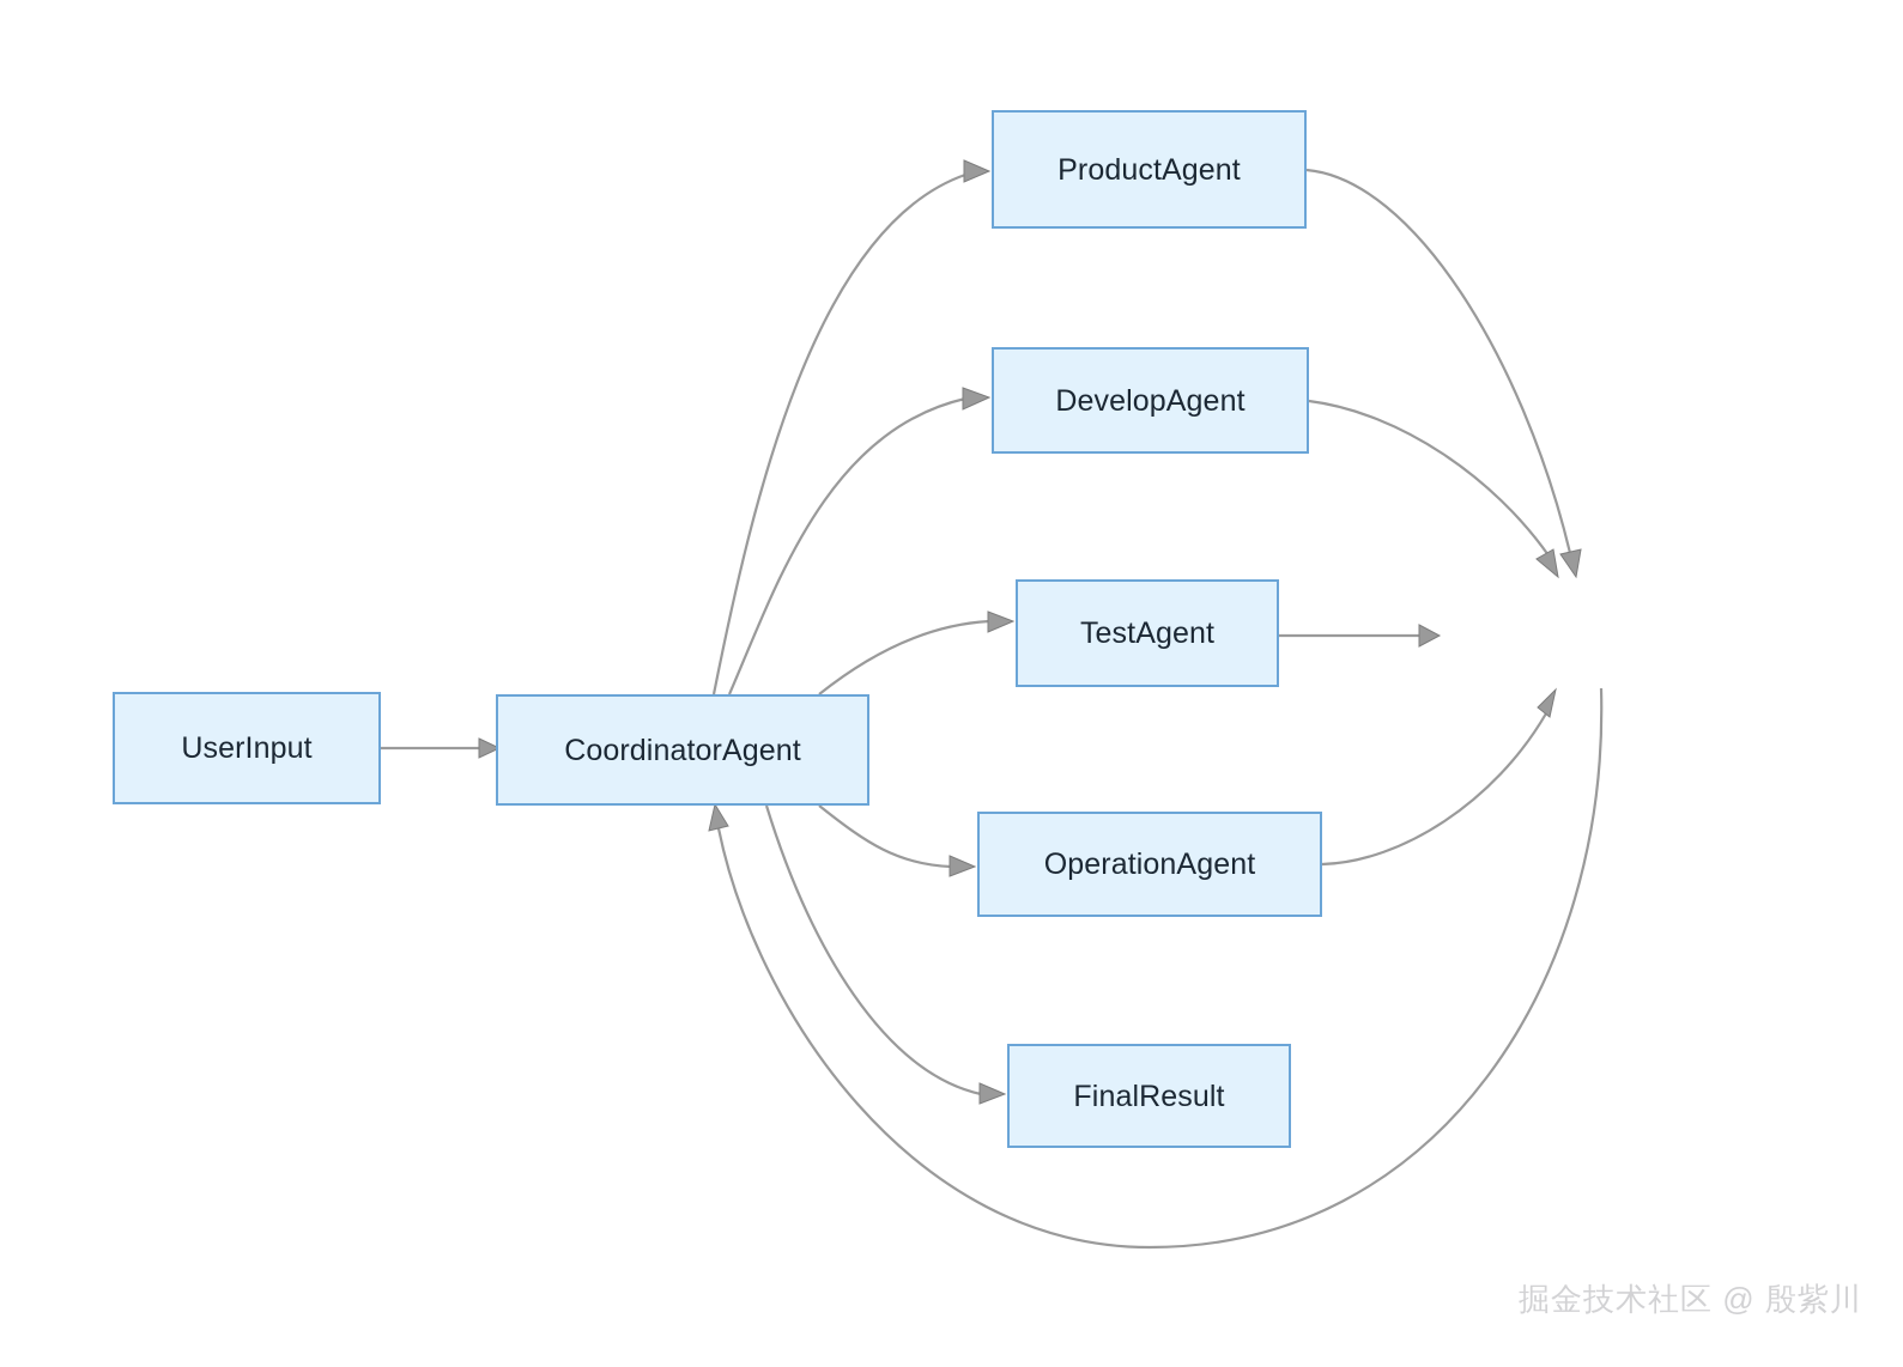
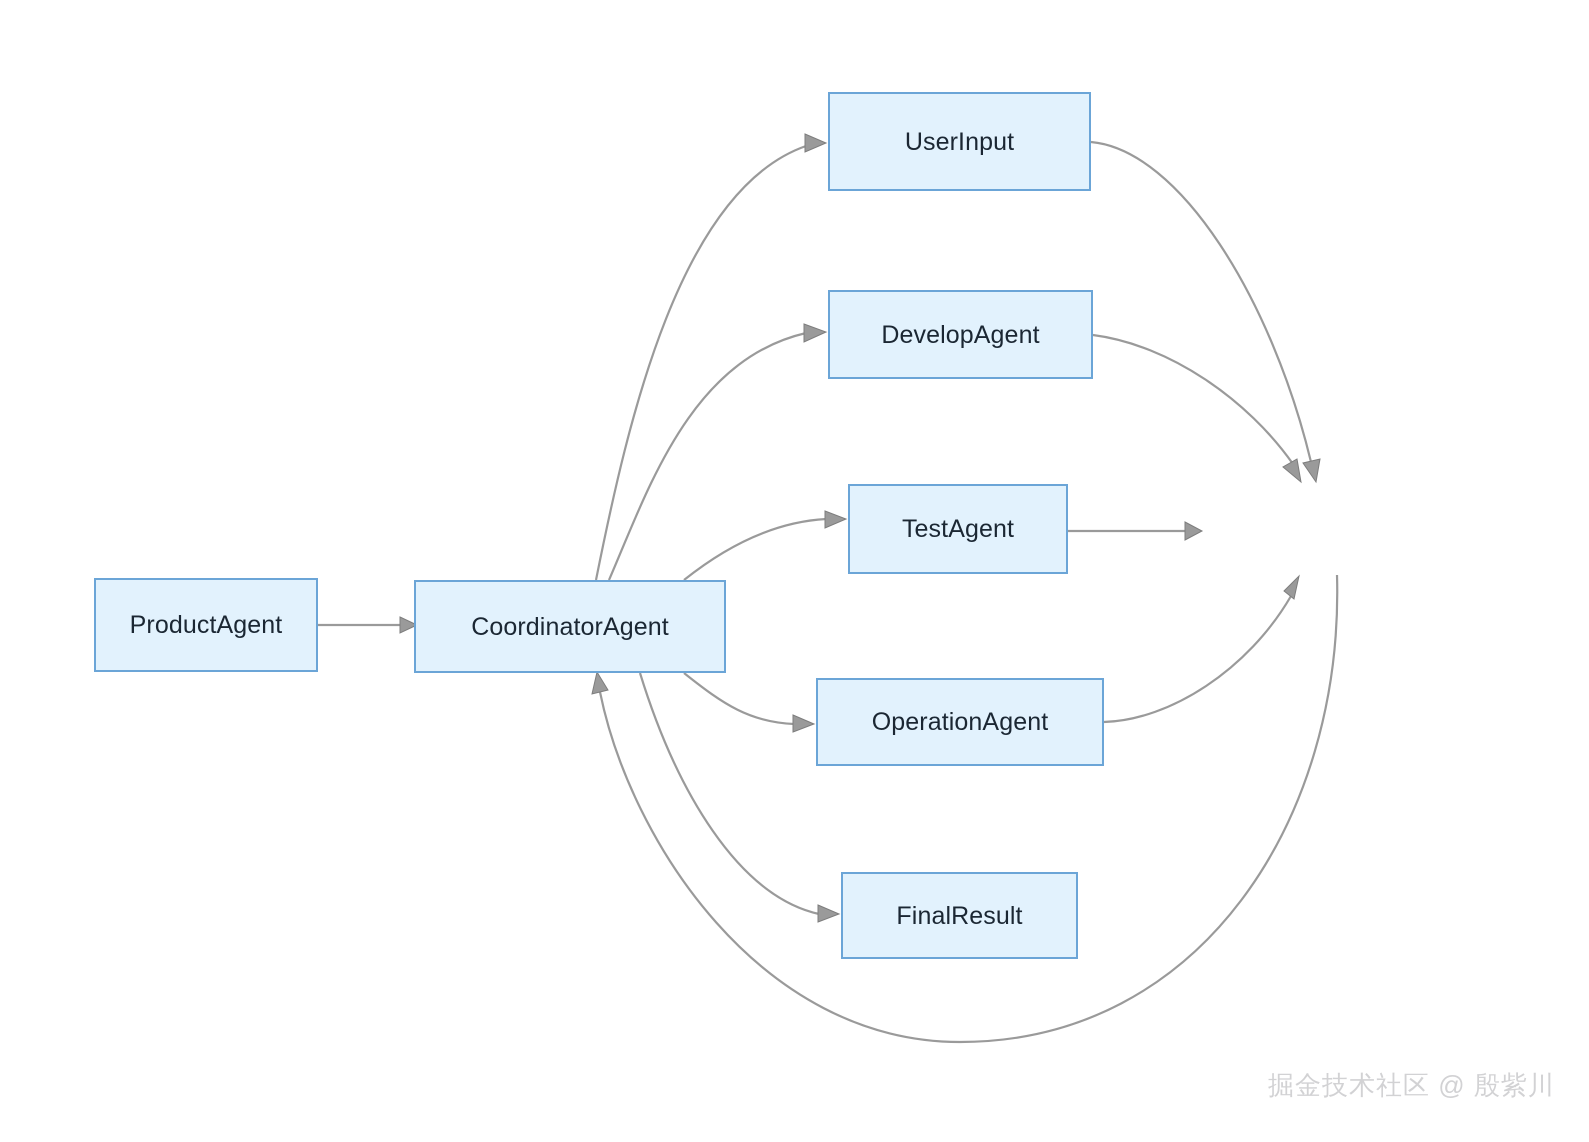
- UserInput
+ ProductAgent
  CoordinatorAgent
- ProductAgent
+ UserInput
  DevelopAgent
  TestAgent
  OperationAgent
  FinalResult
  掘金技术社区 @ 殷紫川
